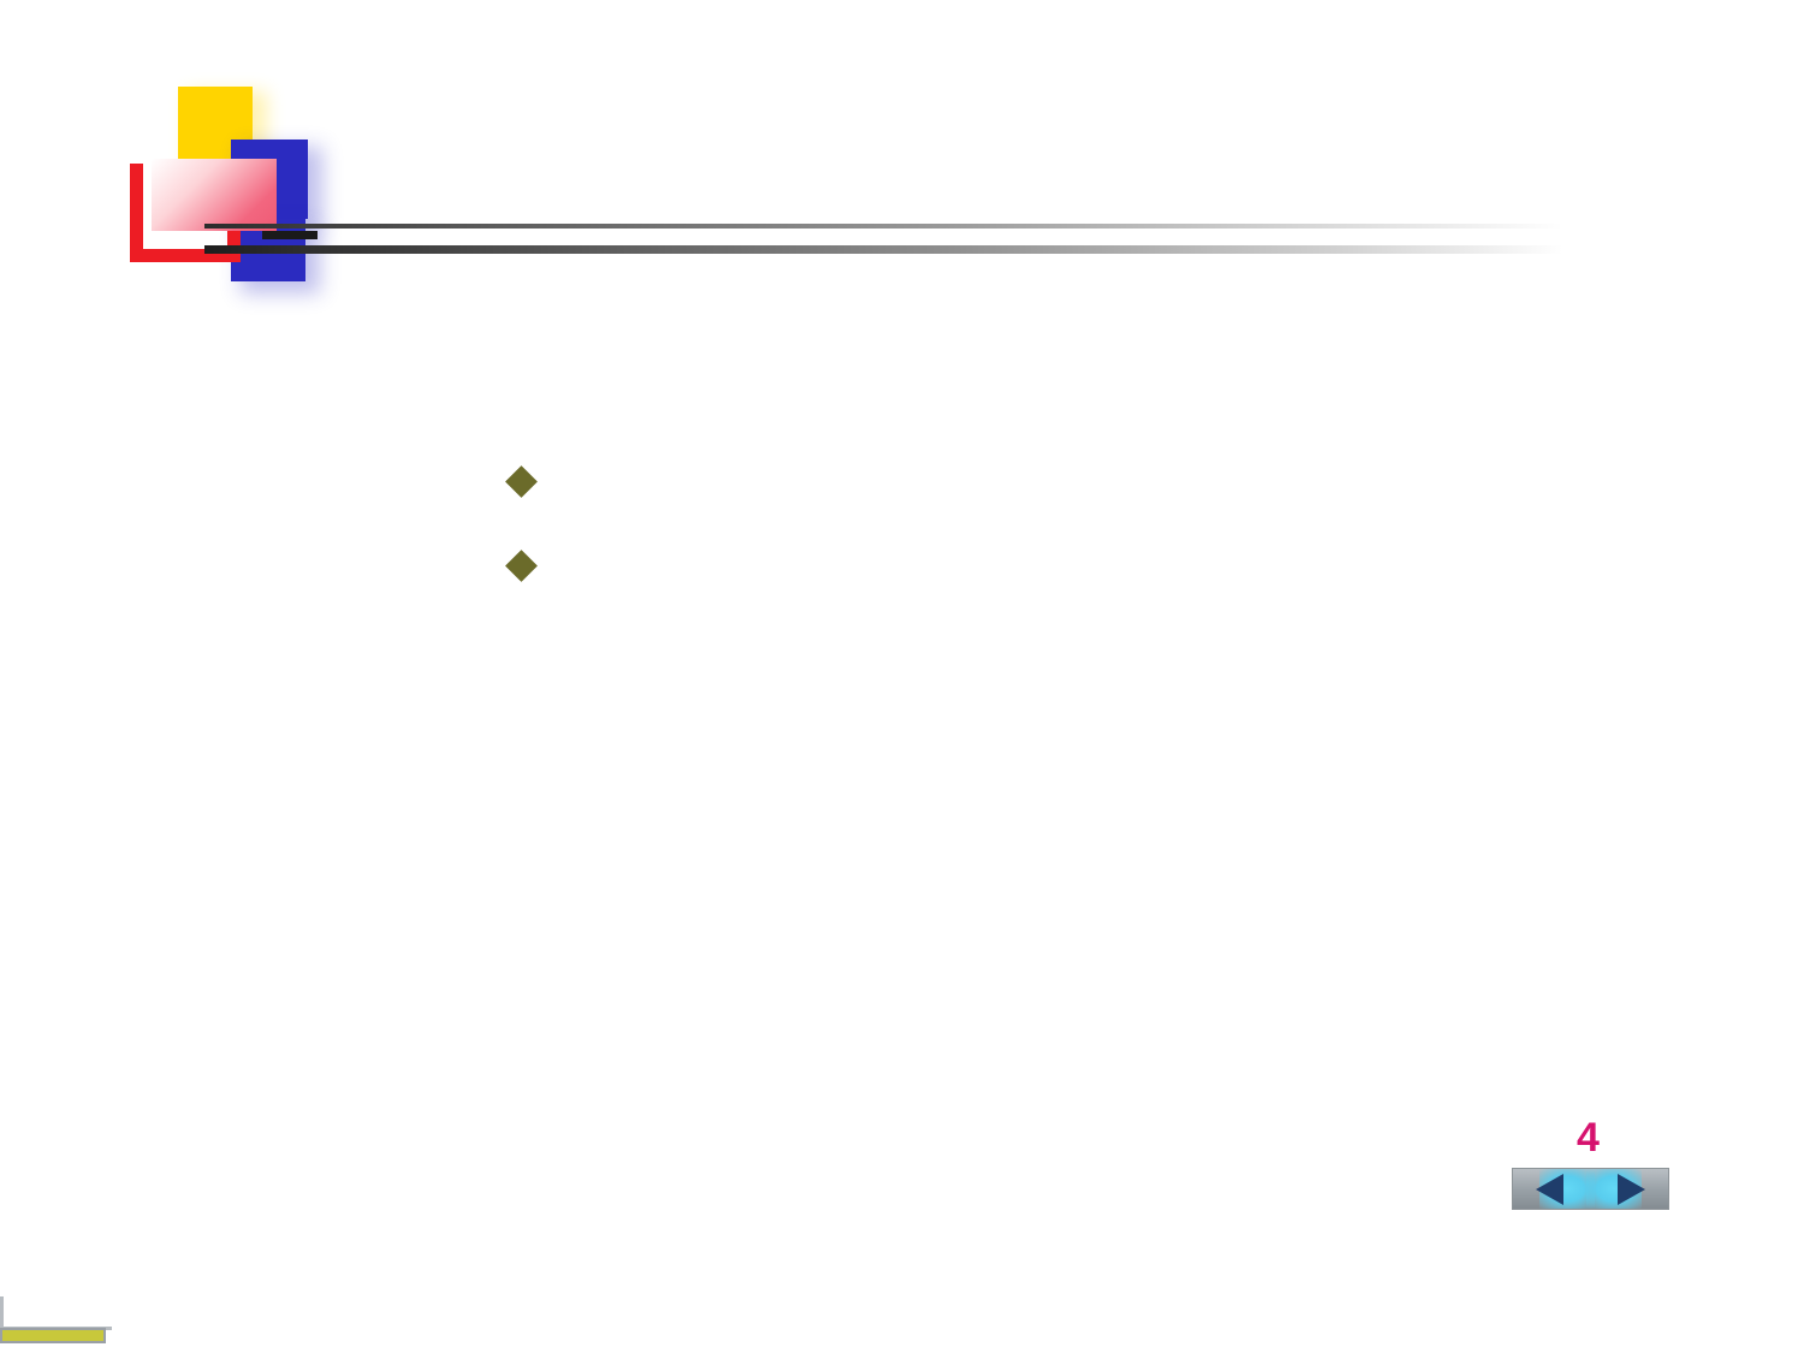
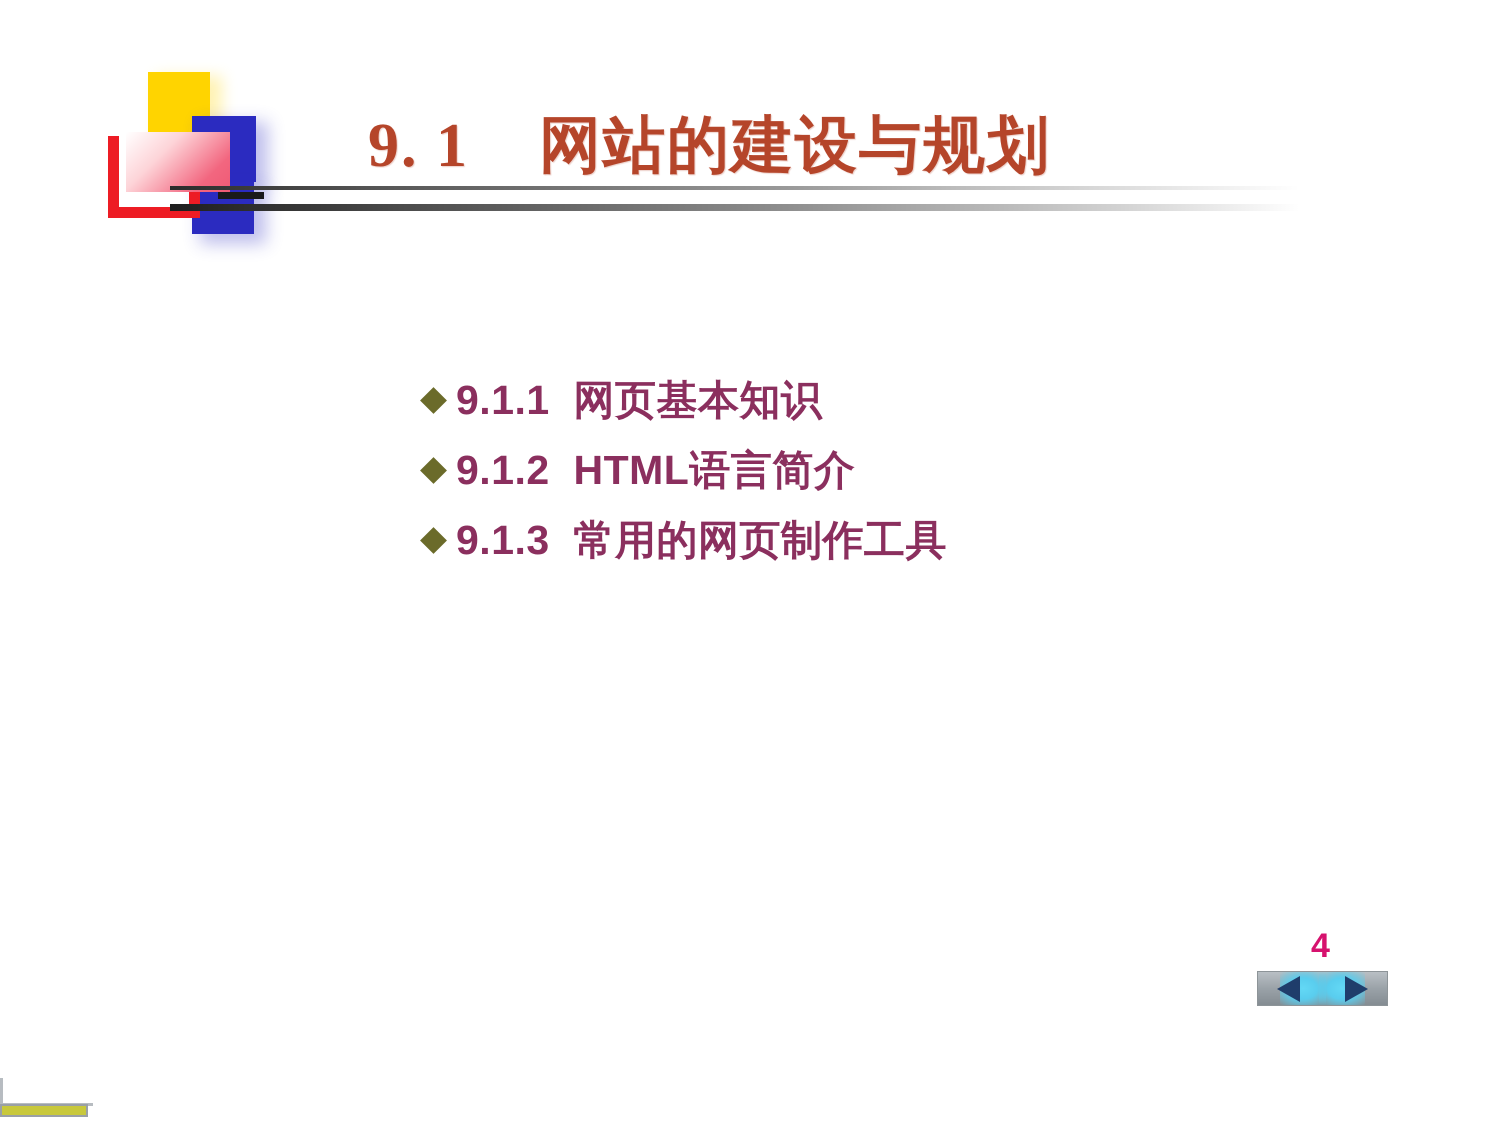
+ 9. 1 网站的建设与规划
+ 9.1.1 网页基本知识
+ 9.1.2 HTML语言简介
+ 9.1.3 常用的网页制作工具
  4
